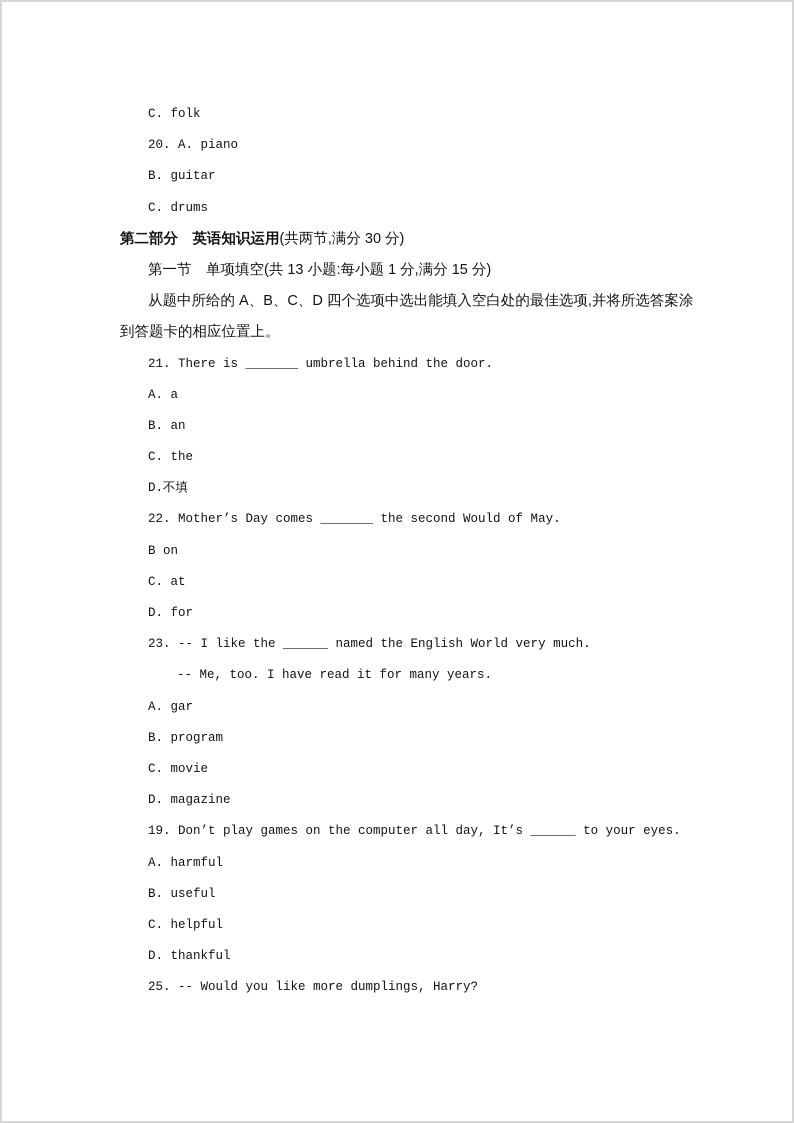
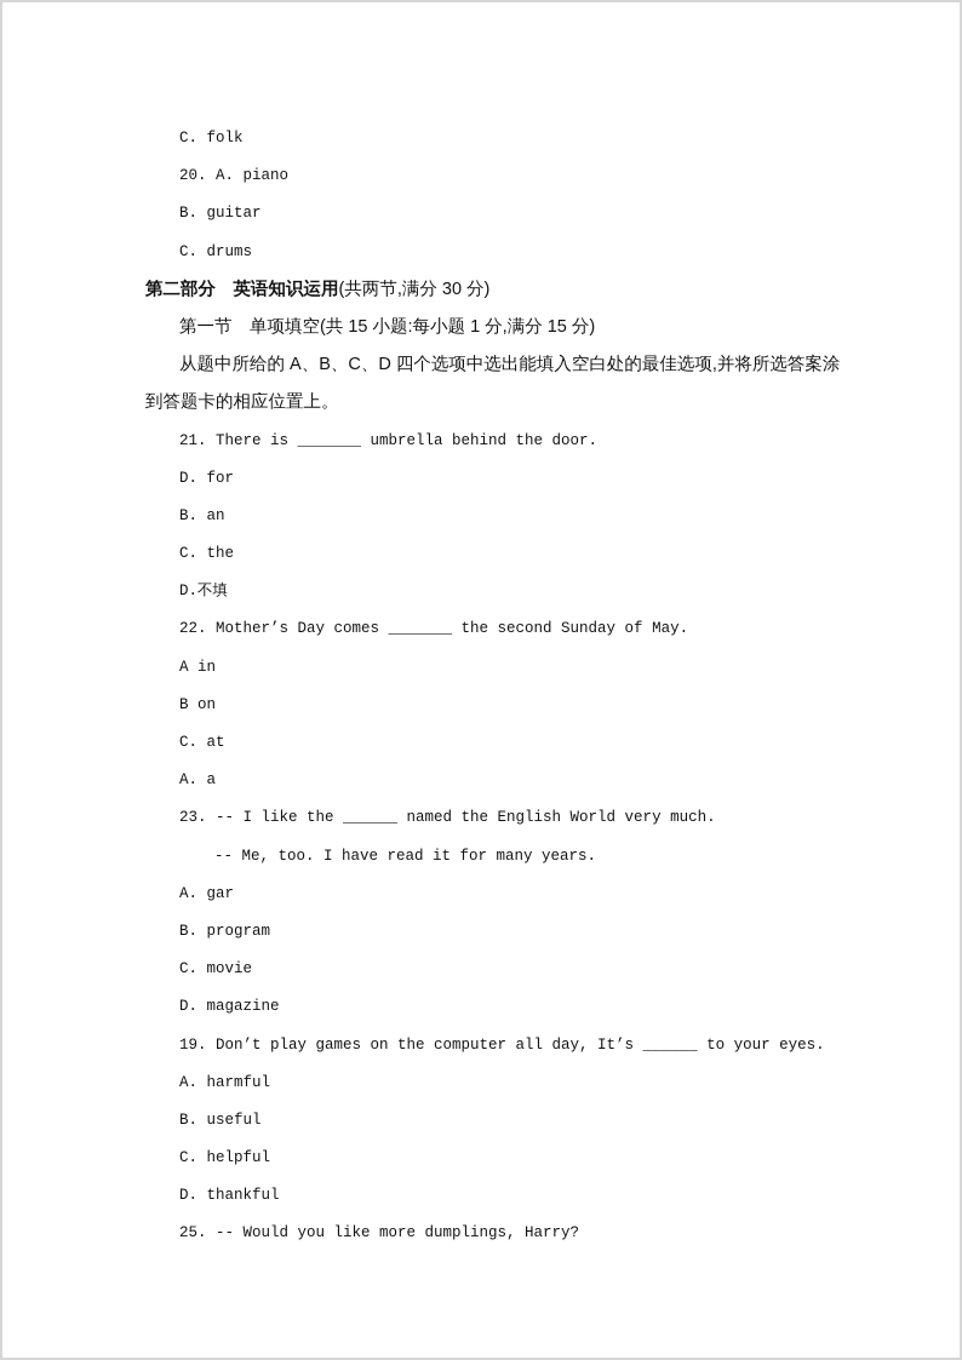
  C. folk
  20. A. piano
  B. guitar
  C. drums
  第二部分 英语知识运用(共两节,满分 30 分)
- 第一节 单项填空(共 13 小题:每小题 1 分,满分 15 分)
+ 第一节 单项填空(共 15 小题:每小题 1 分,满分 15 分)
  从题中所给的 A、B、C、D 四个选项中选出能填入空白处的最佳选项,并将所选答案涂
  到答题卡的相应位置上。
  21. There is _______ umbrella behind the door.
- A. a
+ D. for
  B. an
  C. the
  D.不填
- 22. Mother’s Day comes _______ the second Would of May.
+ 22. Mother’s Day comes _______ the second Sunday of May.
+ A in
  B on
  C. at
- D. for
+ A. a
  23. -- I like the ______ named the English World very much.
  -- Me, too. I have read it for many years.
  A. gar
  B. program
  C. movie
  D. magazine
  19. Don’t play games on the computer all day, It’s ______ to your eyes.
  A. harmful
  B. useful
  C. helpful
  D. thankful
  25. -- Would you like more dumplings, Harry?
